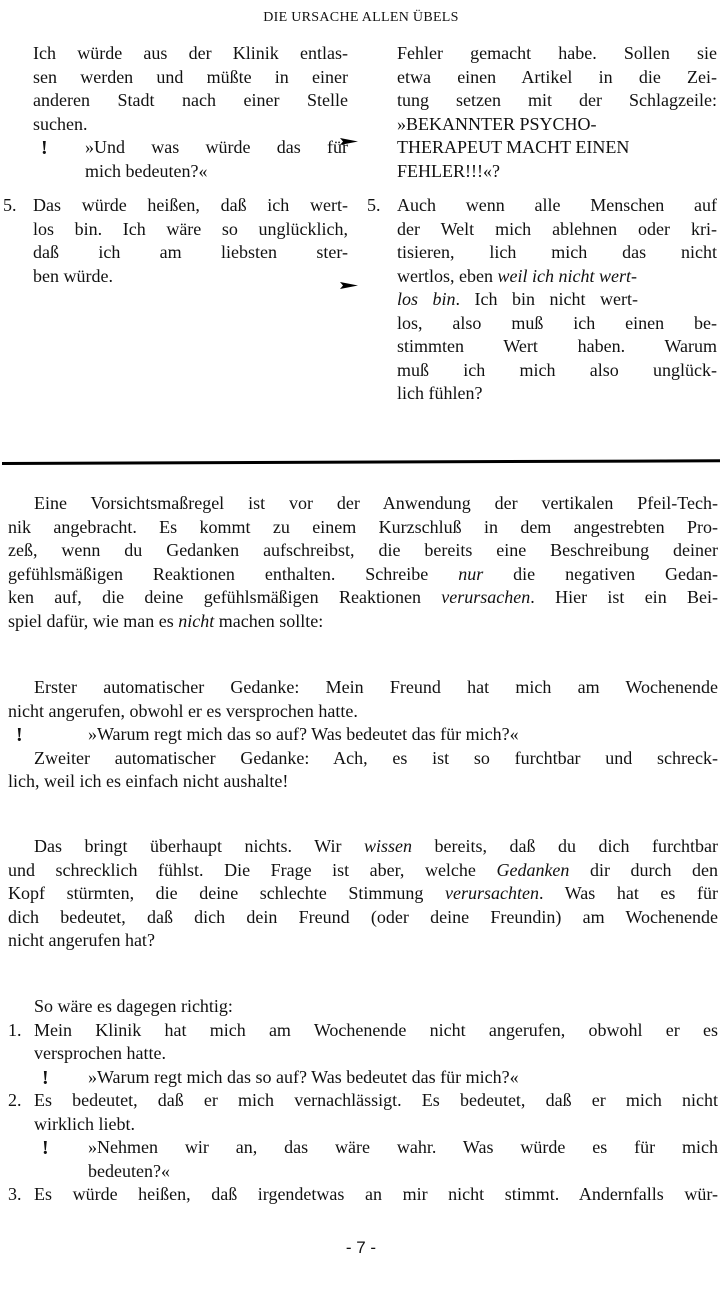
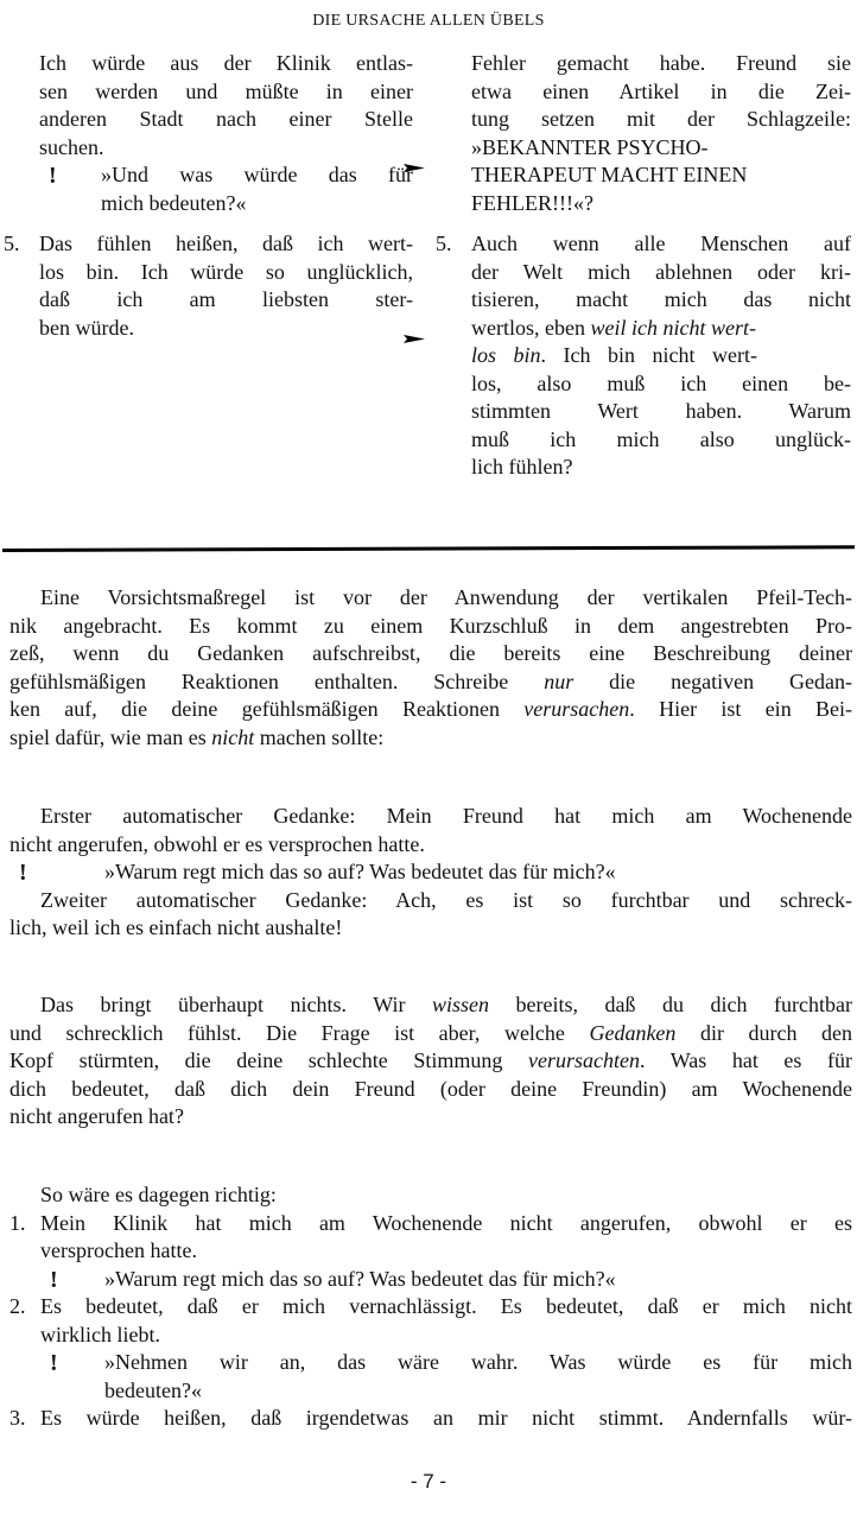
  DIE URSACHE ALLEN ÜBELS
  Ich würde aus der Klinik entlas-
  sen werden und müßte in einer
  anderen Stadt nach einer Stelle
  suchen.
  !
  »Und was würde das für
  mich bedeuten?«
  5.
- Das würde heißen, daß ich wert-
+ Das fühlen heißen, daß ich wert-
- los bin. Ich wäre so unglücklich,
+ los bin. Ich würde so unglücklich,
  daß ich am liebsten ster-
  ben würde.
- Fehler gemacht habe. Sollen sie
+ Fehler gemacht habe. Freund sie
  etwa einen Artikel in die Zei-
  tung setzen mit der Schlagzeile:
  »BEKANNTER PSYCHO-
  THERAPEUT MACHT EINEN
  FEHLER!!!«?
  5.
  Auch wenn alle Menschen auf
  der Welt mich ablehnen oder kri-
- tisieren, lich mich das nicht
+ tisieren, macht mich das nicht
  wertlos, eben weil ich nicht wert-
  los bin. Ich bin nicht wert-
  los, also muß ich einen be-
  stimmten Wert haben. Warum
  muß ich mich also unglück-
  lich fühlen?
  Eine Vorsichtsmaßregel ist vor der Anwendung der vertikalen Pfeil-Tech-
  nik angebracht. Es kommt zu einem Kurzschluß in dem angestrebten Pro-
  zeß, wenn du Gedanken aufschreibst, die bereits eine Beschreibung deiner
  gefühlsmäßigen Reaktionen enthalten. Schreibe nur die negativen Gedan-
  ken auf, die deine gefühlsmäßigen Reaktionen verursachen. Hier ist ein Bei-
  spiel dafür, wie man es nicht machen sollte:
  Erster automatischer Gedanke: Mein Freund hat mich am Wochenende
  nicht angerufen, obwohl er es versprochen hatte.
  !
  »Warum regt mich das so auf? Was bedeutet das für mich?«
  Zweiter automatischer Gedanke: Ach, es ist so furchtbar und schreck-
  lich, weil ich es einfach nicht aushalte!
  Das bringt überhaupt nichts. Wir wissen bereits, daß du dich furchtbar
  und schrecklich fühlst. Die Frage ist aber, welche Gedanken dir durch den
  Kopf stürmten, die deine schlechte Stimmung verursachten. Was hat es für
  dich bedeutet, daß dich dein Freund (oder deine Freundin) am Wochenende
  nicht angerufen hat?
  So wäre es dagegen richtig:
  1.
  Mein Klinik hat mich am Wochenende nicht angerufen, obwohl er es
  versprochen hatte.
  !
  »Warum regt mich das so auf? Was bedeutet das für mich?«
  2.
  Es bedeutet, daß er mich vernachlässigt. Es bedeutet, daß er mich nicht
  wirklich liebt.
  !
  »Nehmen wir an, das wäre wahr. Was würde es für mich
  bedeuten?«
  3.
  Es würde heißen, daß irgendetwas an mir nicht stimmt. Andernfalls wür-
  - 7 -
